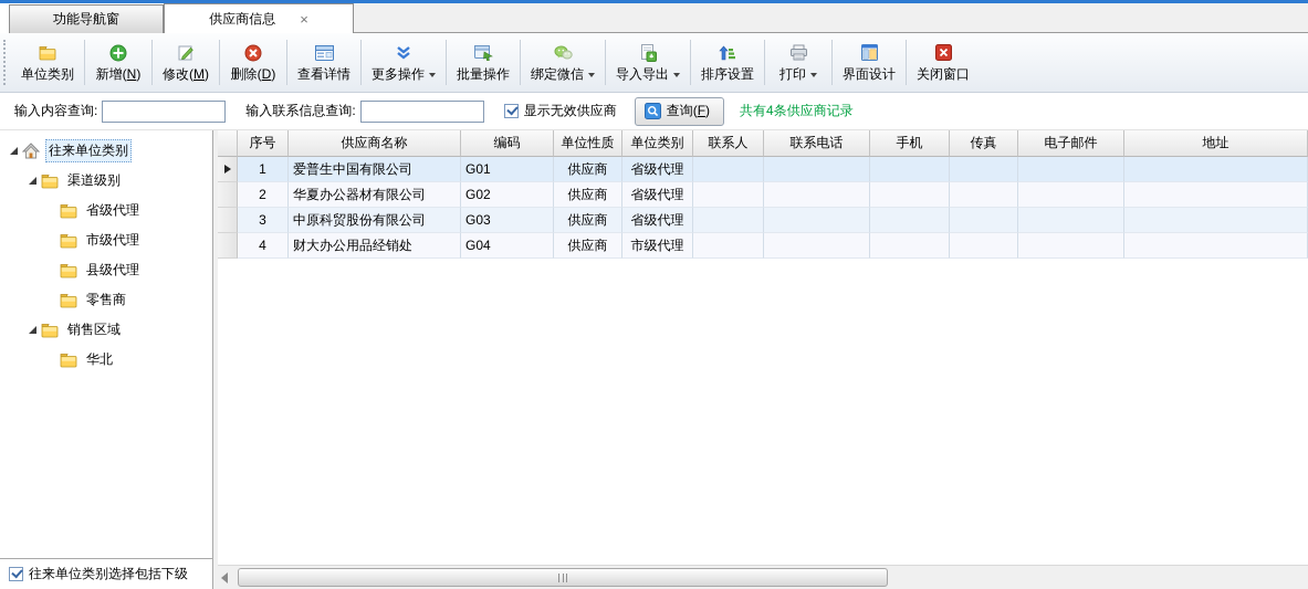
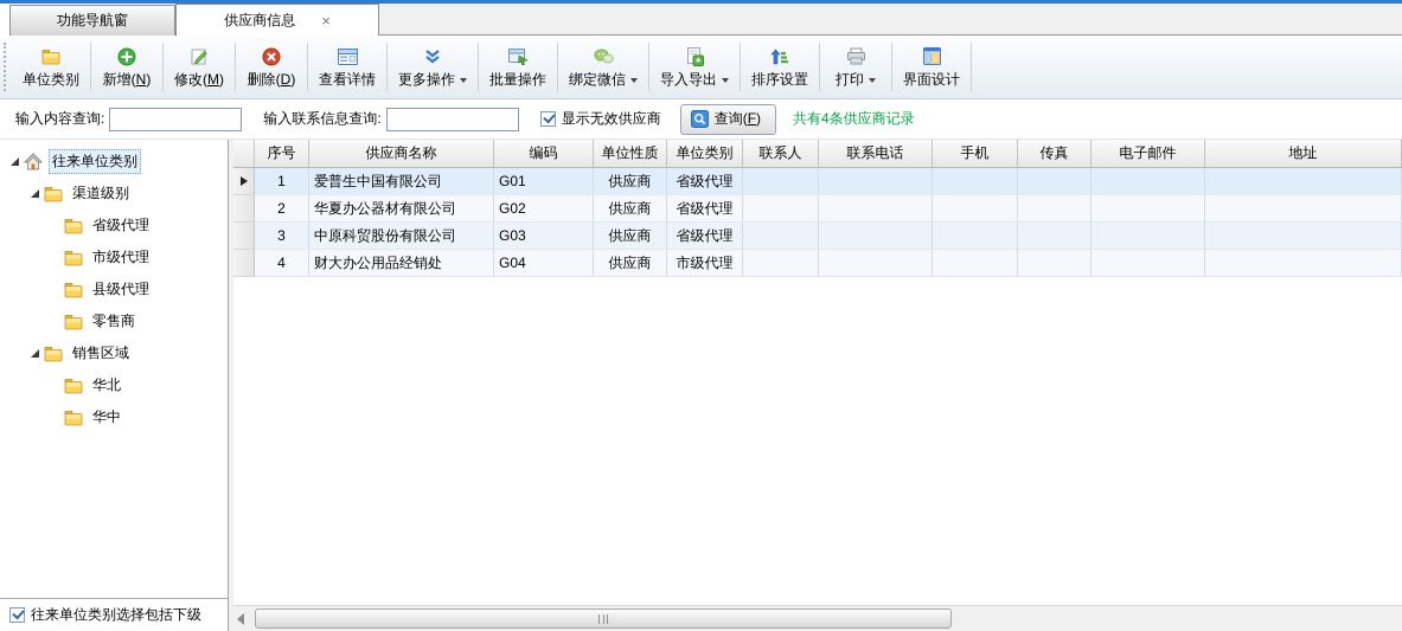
  功能导航窗
  供应商信息
  ×
  单位类别
  新增(N)
  修改(M)
  删除(D)
  查看详情
  更多操作
  批量操作
  绑定微信
  导入导出
  排序设置
  打印
  界面设计
- 关闭窗口
  输入内容查询:
  输入联系信息查询:
  显示无效供应商
  查询(F)
  共有4条供应商记录
  往来单位类别
  渠道级别
  省级代理
  市级代理
  县级代理
  零售商
  销售区域
  华北
+ 华中
  往来单位类别选择包括下级
  序号
  供应商名称
  编码
  单位性质
  单位类别
  联系人
  联系电话
  手机
  传真
  电子邮件
  地址
  1
  爱普生中国有限公司
  G01
  供应商
  省级代理
  2
  华夏办公器材有限公司
  G02
  供应商
  省级代理
  3
  中原科贸股份有限公司
  G03
  供应商
  省级代理
  4
  财大办公用品经销处
  G04
  供应商
  市级代理
